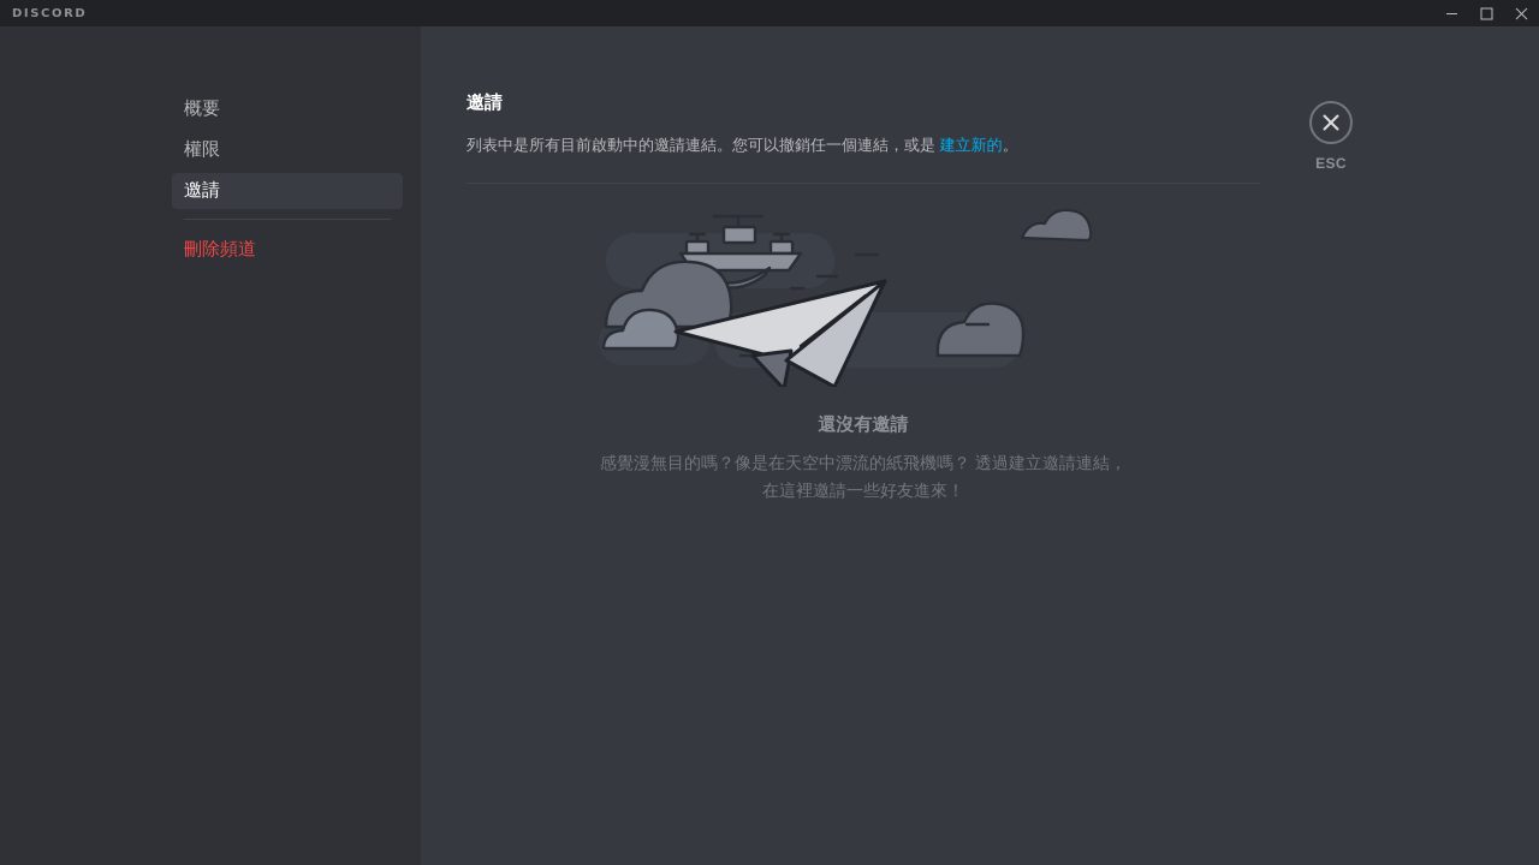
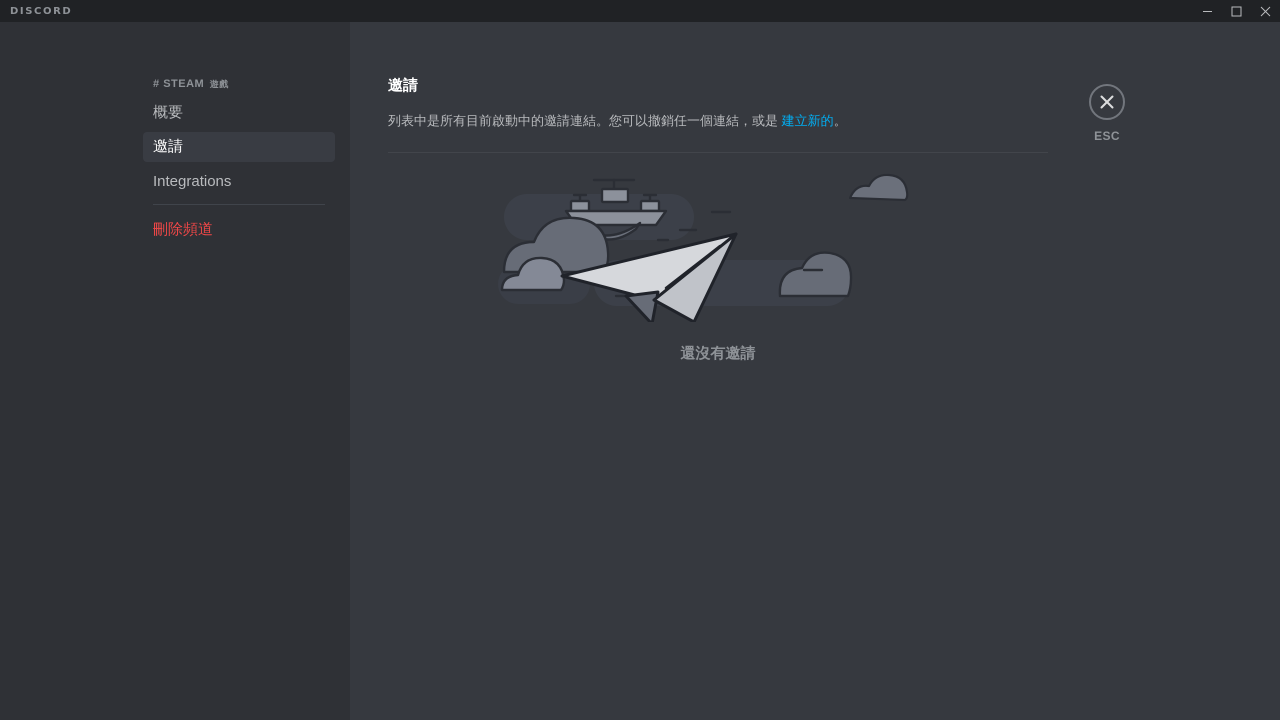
  DISCORD
+ # STEAM 遊戲
  概要
- 權限
  邀請
+ Integrations
  刪除頻道
  邀請
  列表中是所有目前啟動中的邀請連結。您可以撤銷任一個連結，或是 建立新的。
  ESC
  還沒有邀請
- 感覺漫無目的嗎？像是在天空中漂流的紙飛機嗎？ 透過建立邀請連結，在這裡邀請一些好友進來！
